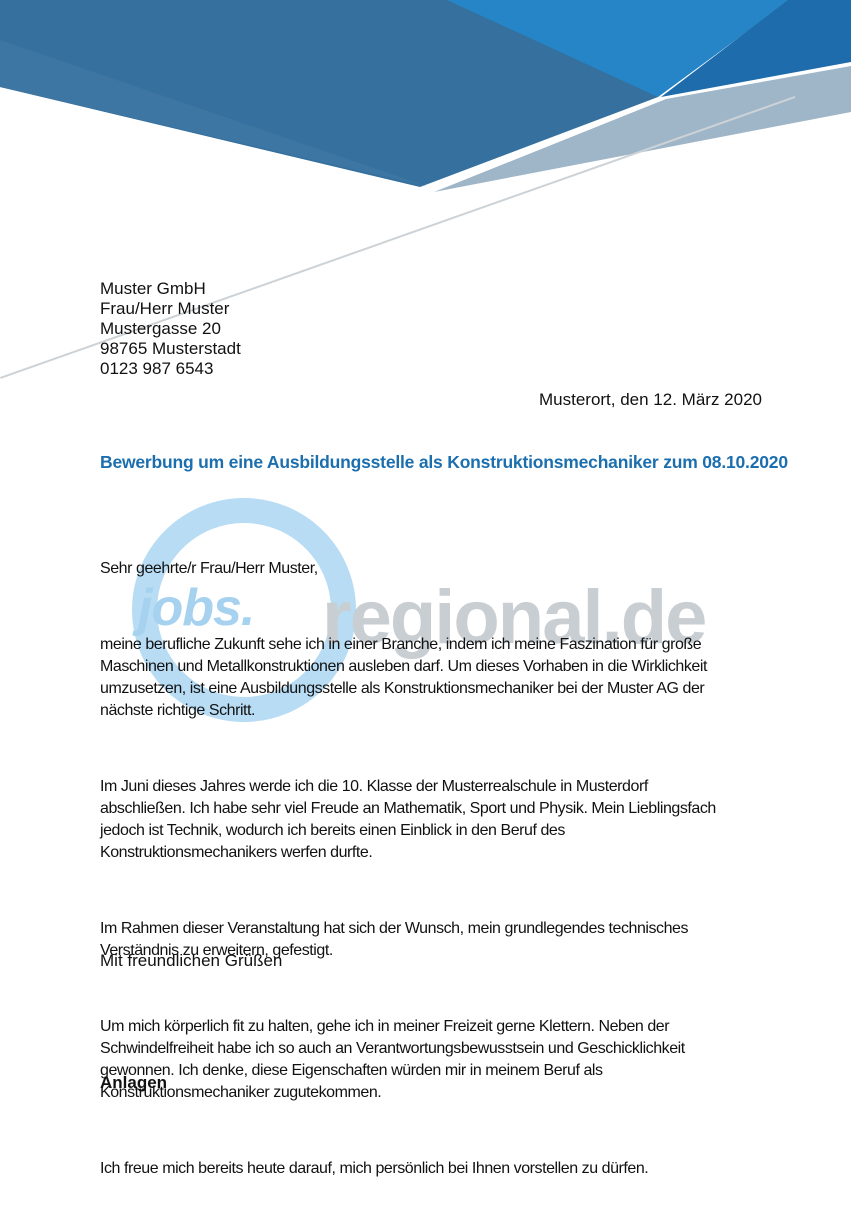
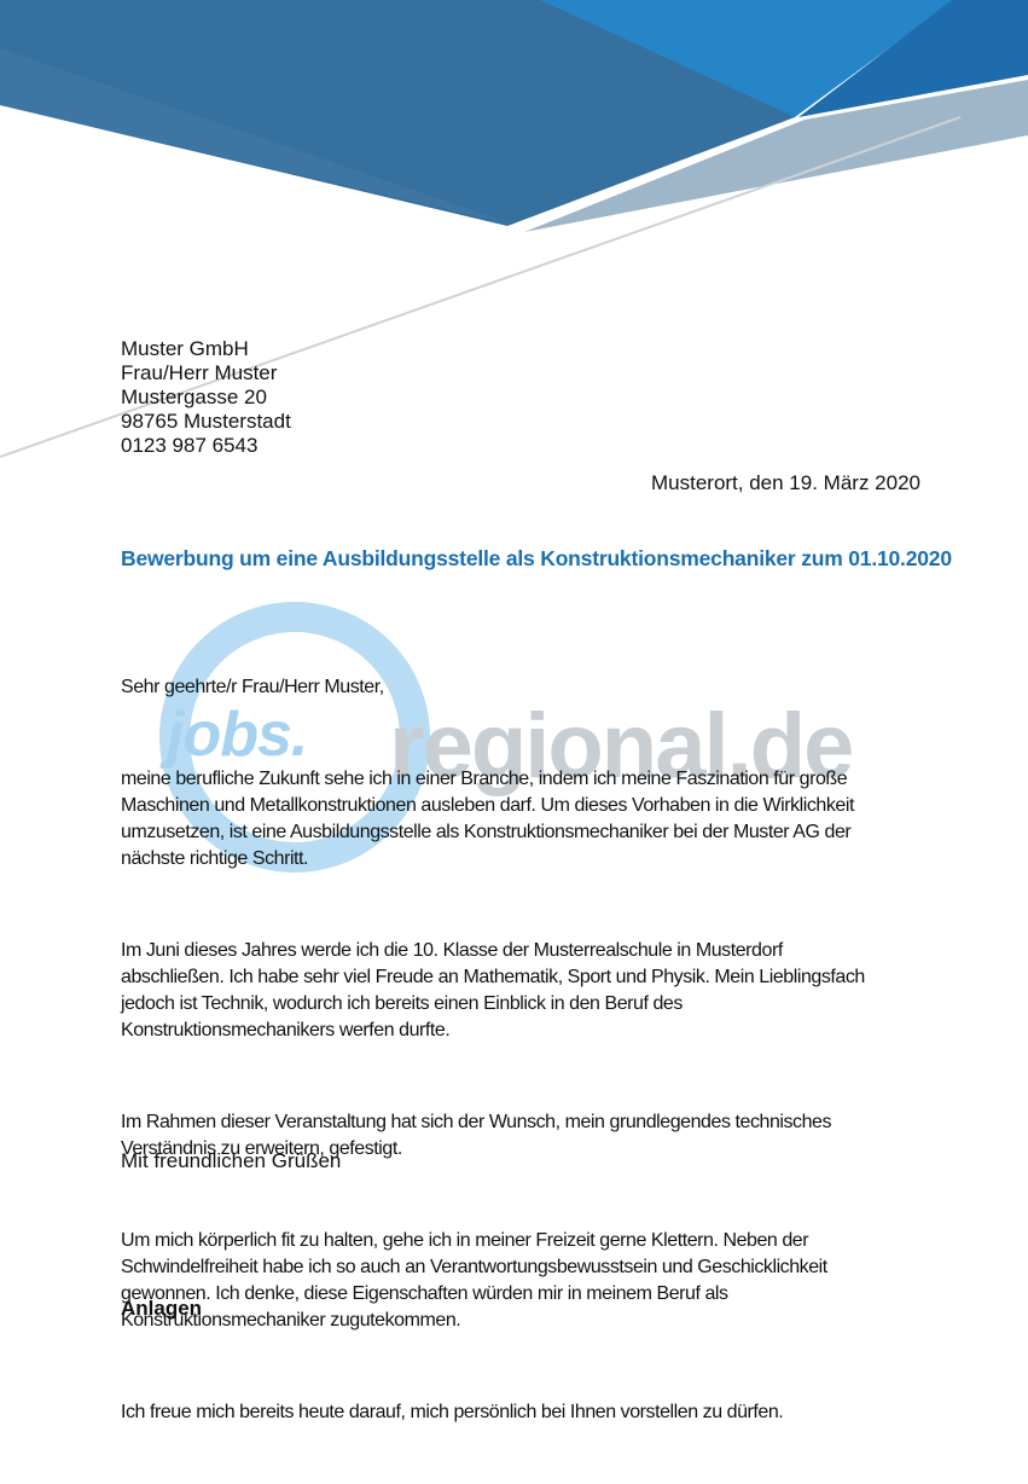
  jobs.
  regional.de
  Muster GmbH
  Frau/Herr Muster
  Mustergasse 20
  98765 Musterstadt
  0123 987 6543
- Musterort, den 12. März 2020
+ Musterort, den 19. März 2020
- Bewerbung um eine Ausbildungsstelle als Konstruktionsmechaniker zum 08.10.2020
+ Bewerbung um eine Ausbildungsstelle als Konstruktionsmechaniker zum 01.10.2020
  Sehr geehrte/r Frau/Herr Muster,
  meine berufliche Zukunft sehe ich in einer Branche, indem ich meine Faszination für große
  Maschinen und Metallkonstruktionen ausleben darf. Um dieses Vorhaben in die Wirklichkeit
  umzusetzen, ist eine Ausbildungsstelle als Konstruktionsmechaniker bei der Muster AG der
  nächste richtige Schritt.
  Im Juni dieses Jahres werde ich die 10. Klasse der Musterrealschule in Musterdorf
  abschließen. Ich habe sehr viel Freude an Mathematik, Sport und Physik. Mein Lieblingsfach
  jedoch ist Technik, wodurch ich bereits einen Einblick in den Beruf des
  Konstruktionsmechanikers werfen durfte.
  Im Rahmen dieser Veranstaltung hat sich der Wunsch, mein grundlegendes technisches
  Verständnis zu erweitern, gefestigt.
  Um mich körperlich fit zu halten, gehe ich in meiner Freizeit gerne Klettern. Neben der
  Schwindelfreiheit habe ich so auch an Verantwortungsbewusstsein und Geschicklichkeit
  gewonnen. Ich denke, diese Eigenschaften würden mir in meinem Beruf als
  Konstruktionsmechaniker zugutekommen.
  Ich freue mich bereits heute darauf, mich persönlich bei Ihnen vorstellen zu dürfen.
  Mit freundlichen Grüßen
  Anlagen
